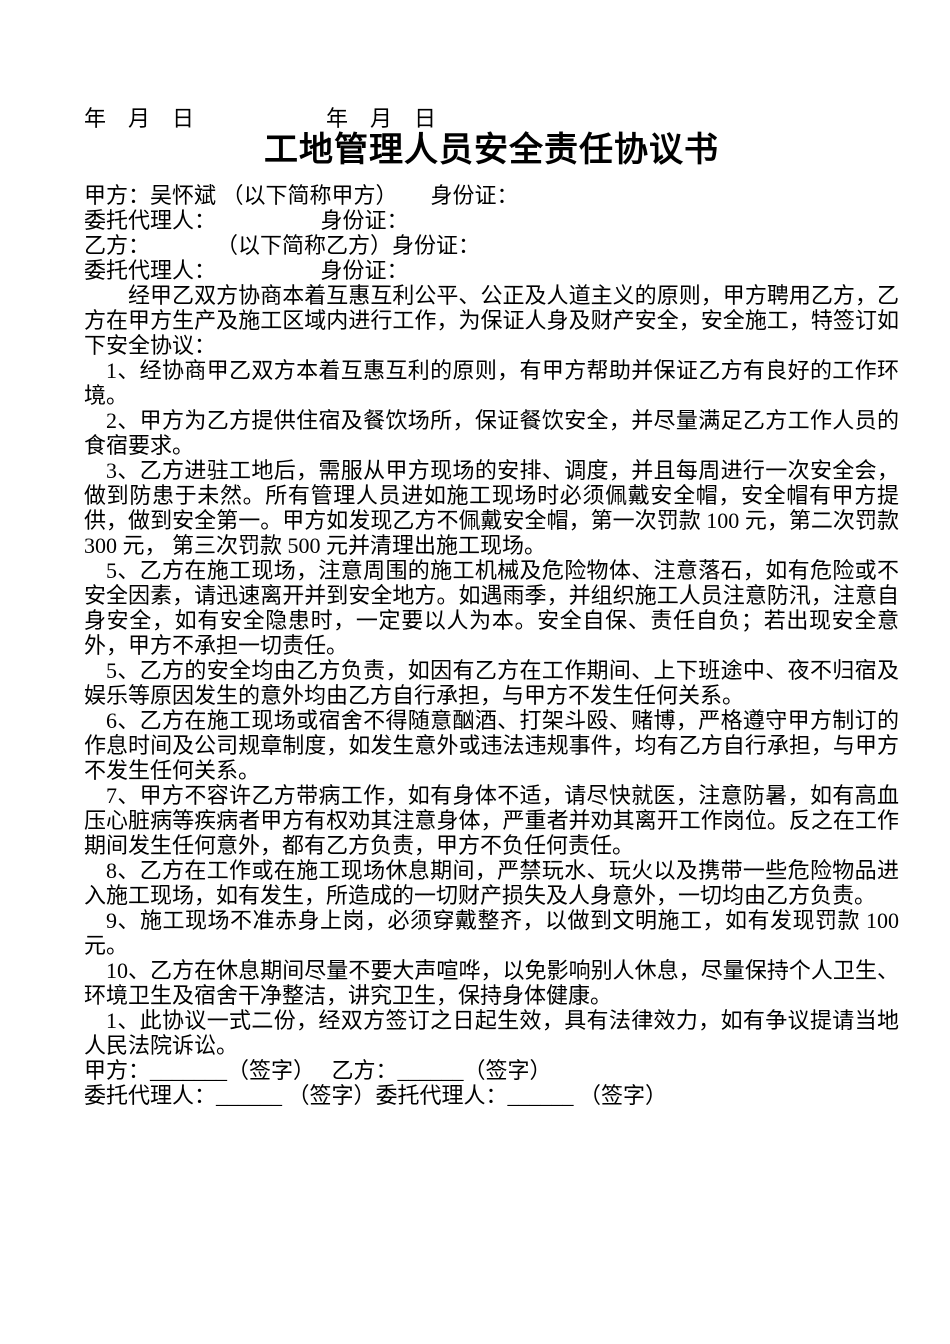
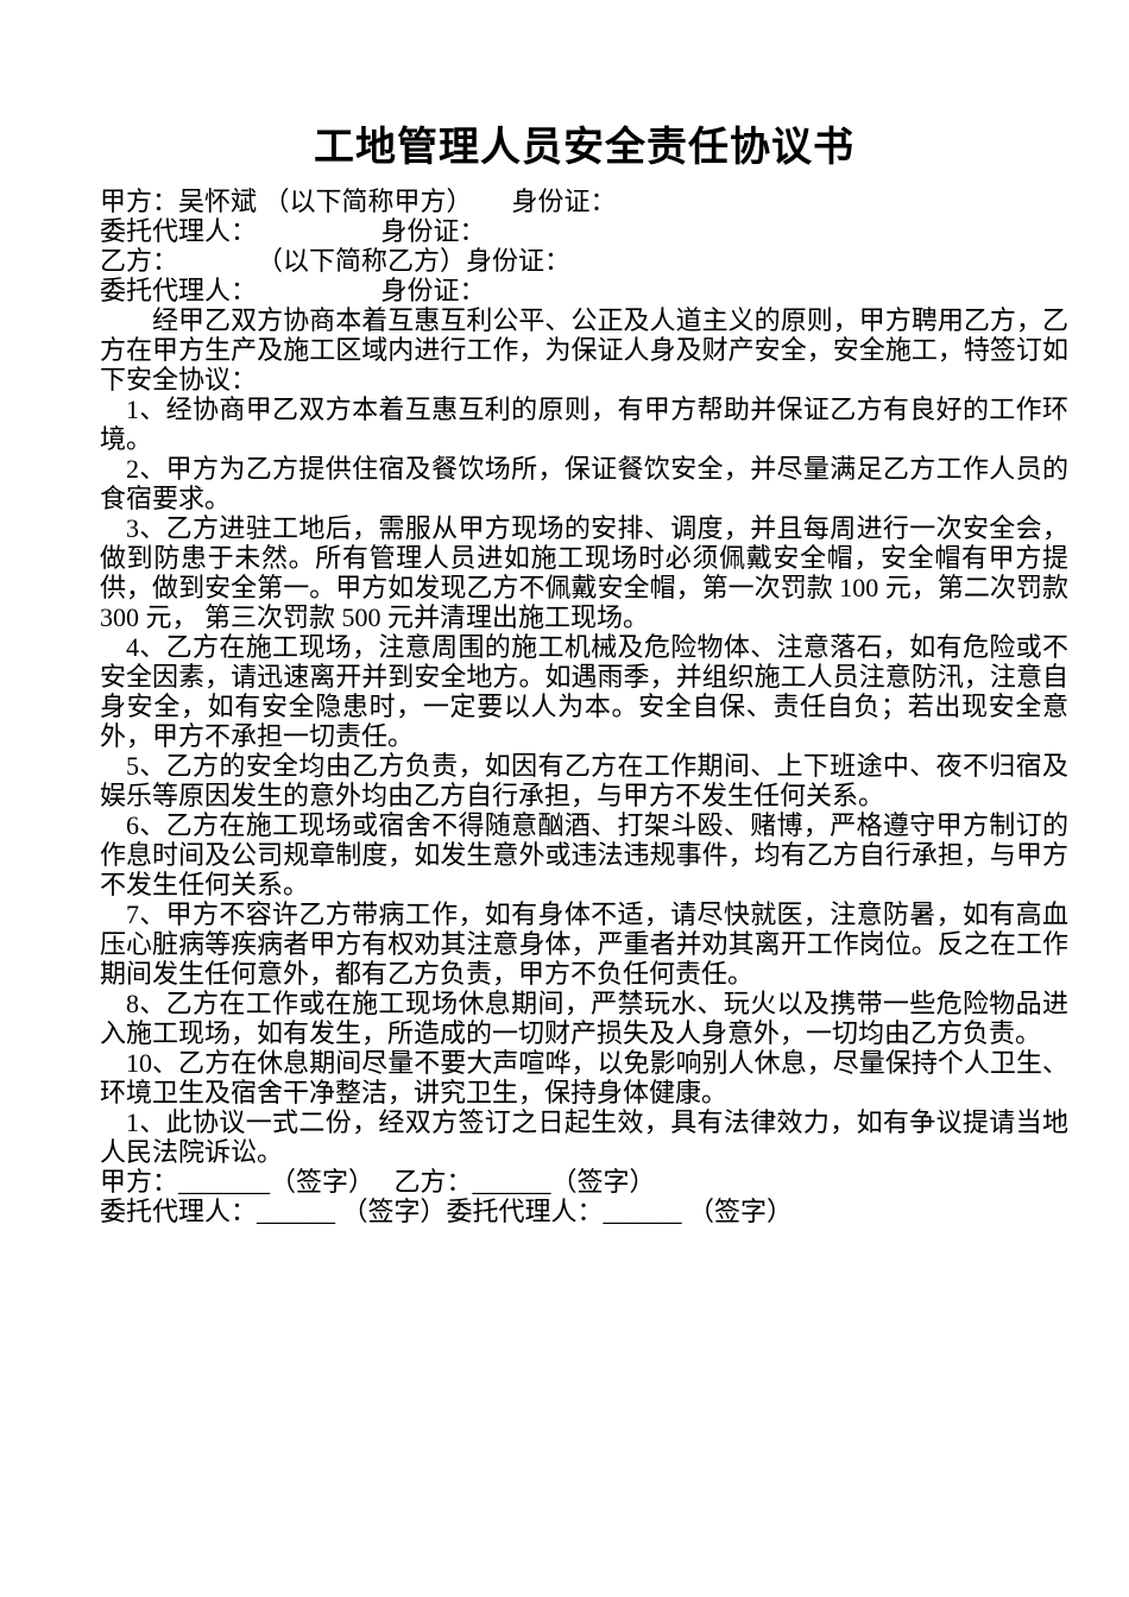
- 年 月 日 年 月 日
  工地管理人员安全责任协议书
  甲方：吴怀斌 （以下简称甲方） 身份证：
  委托代理人： 身份证：
  乙方： （以下简称乙方）身份证：
  委托代理人： 身份证：
  经甲乙双方协商本着互惠互利公平、公正及人道主义的原则，甲方聘用乙方，乙方在甲方生产及施工区域内进行工作，为保证人身及财产安全，安全施工，特签订如下安全协议：
  1、经协商甲乙双方本着互惠互利的原则，有甲方帮助并保证乙方有良好的工作环境。
  2、甲方为乙方提供住宿及餐饮场所，保证餐饮安全，并尽量满足乙方工作人员的食宿要求。
  3、乙方进驻工地后，需服从甲方现场的安排、调度，并且每周进行一次安全会，做到防患于未然。所有管理人员进如施工现场时必须佩戴安全帽，安全帽有甲方提供，做到安全第一。甲方如发现乙方不佩戴安全帽，第一次罚款 100 元，第二次罚款 300 元， 第三次罚款 500 元并清理出施工现场。
- 5、乙方在施工现场，注意周围的施工机械及危险物体、注意落石，如有危险或不安全因素，请迅速离开并到安全地方。如遇雨季，并组织施工人员注意防汛，注意自身安全，如有安全隐患时，一定要以人为本。安全自保、责任自负；若出现安全意外，甲方不承担一切责任。
+ 4、乙方在施工现场，注意周围的施工机械及危险物体、注意落石，如有危险或不安全因素，请迅速离开并到安全地方。如遇雨季，并组织施工人员注意防汛，注意自身安全，如有安全隐患时，一定要以人为本。安全自保、责任自负；若出现安全意外，甲方不承担一切责任。
  5、乙方的安全均由乙方负责，如因有乙方在工作期间、上下班途中、夜不归宿及娱乐等原因发生的意外均由乙方自行承担，与甲方不发生任何关系。
  6、乙方在施工现场或宿舍不得随意酗酒、打架斗殴、赌博，严格遵守甲方制订的作息时间及公司规章制度，如发生意外或违法违规事件，均有乙方自行承担，与甲方不发生任何关系。
  7、甲方不容许乙方带病工作，如有身体不适，请尽快就医，注意防暑，如有高血压心脏病等疾病者甲方有权劝其注意身体，严重者并劝其离开工作岗位。反之在工作期间发生任何意外，都有乙方负责，甲方不负任何责任。
  8、乙方在工作或在施工现场休息期间，严禁玩水、玩火以及携带一些危险物品进入施工现场，如有发生，所造成的一切财产损失及人身意外，一切均由乙方负责。
- 9、施工现场不准赤身上岗，必须穿戴整齐，以做到文明施工，如有发现罚款 100 元。
  10、乙方在休息期间尽量不要大声喧哗，以免影响别人休息，尽量保持个人卫生、环境卫生及宿舍干净整洁，讲究卫生，保持身体健康。
  1、此协议一式二份，经双方签订之日起生效，具有法律效力，如有争议提请当地人民法院诉讼。
  甲方：_______（签字） 乙方：______（签字）
  委托代理人：______ （签字）委托代理人：______ （签字）
